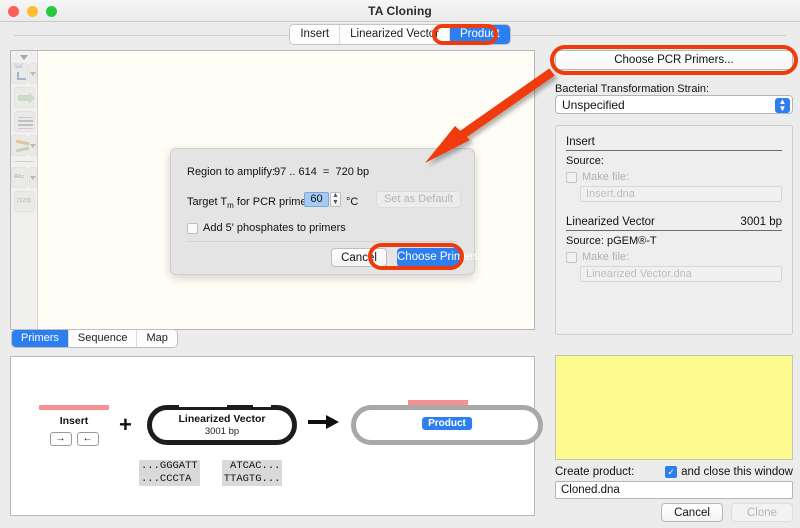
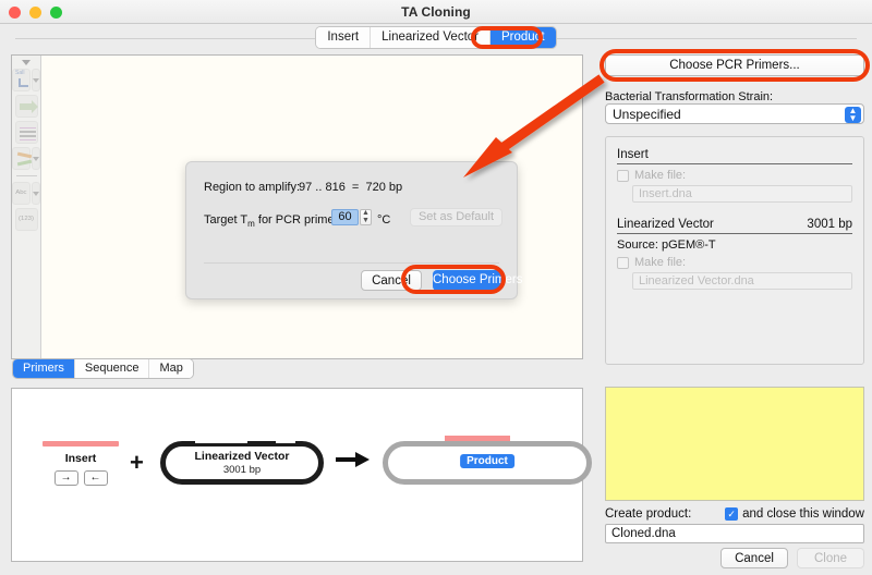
  TA Cloning
  Insert
  Linearized Vector
  Product
  Primers
  Sequence
  Map
  Insert
  →
  ←
  +
  Linearized Vector
  3001 bp
  Product
- ...GGGATT
- ...CCCTA
- ATCAC...
- TTAGTG...
  Choose PCR Primers...
  Bacterial Transformation Strain:
  Unspecified
  ▲
  ▼
  Insert
- Source:
  Make file:
  Insert.dna
  Linearized Vector
  3001 bp
  Source: pGEM®-T
  Make file:
  Linearized Vector.dna
  Create product:
  ✓
  and close this window
  Cloned.dna
  Cancel
  Clone
  Region to amplify:
- 97 .. 614 = 720 bp
+ 97 .. 816 = 720 bp
  Target Tm for PCR prim
  60
  °C
  Set as Default
- Add 5' phosphates to primers
  Cancel
  Choose Prim
